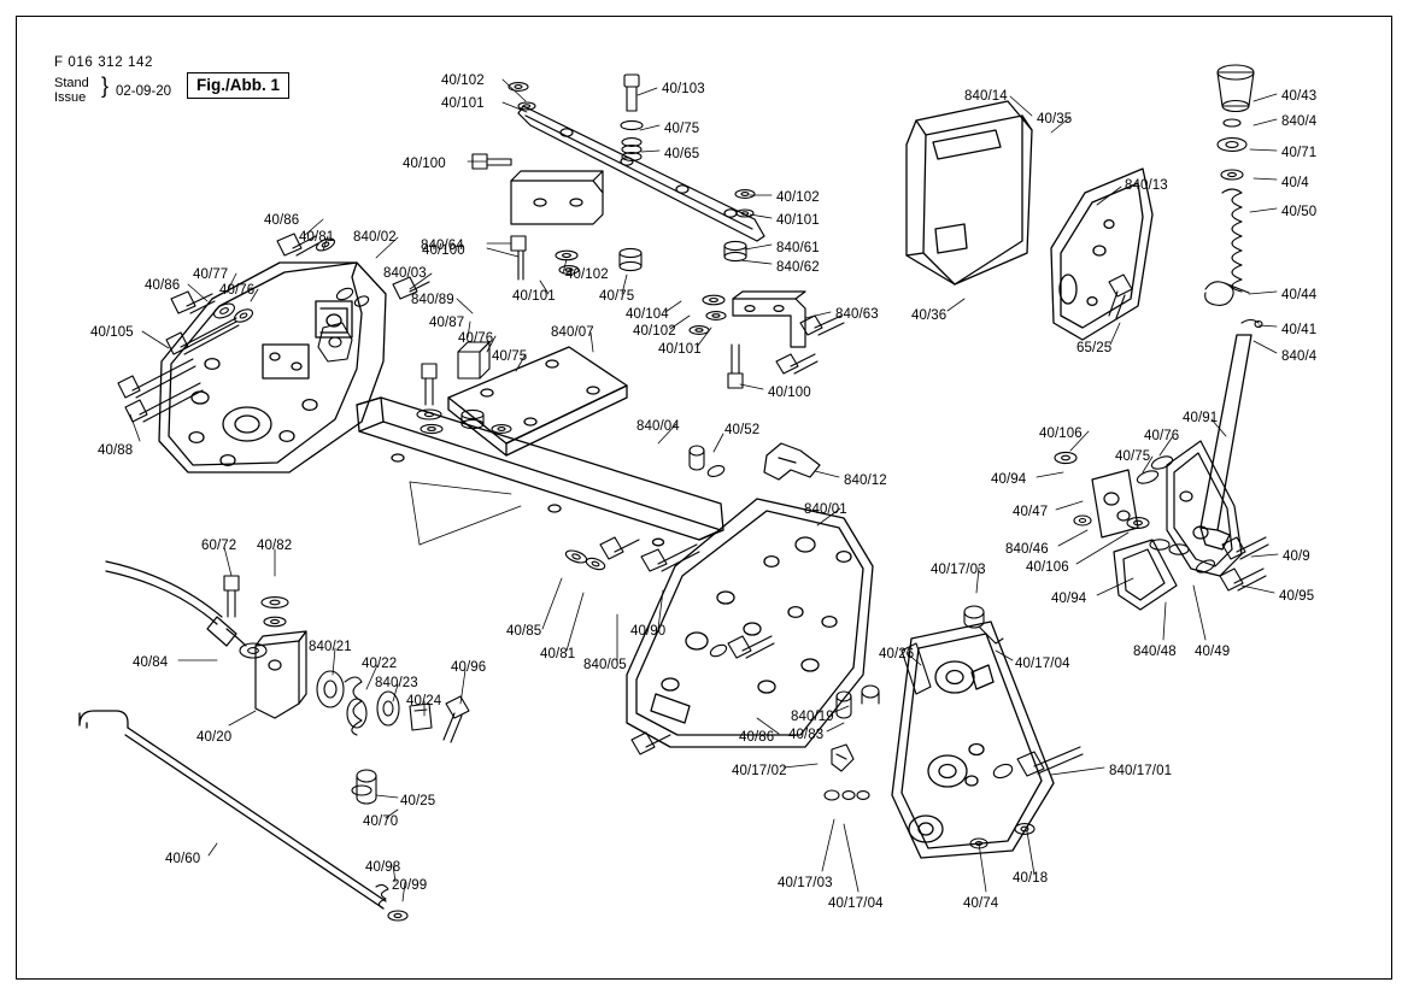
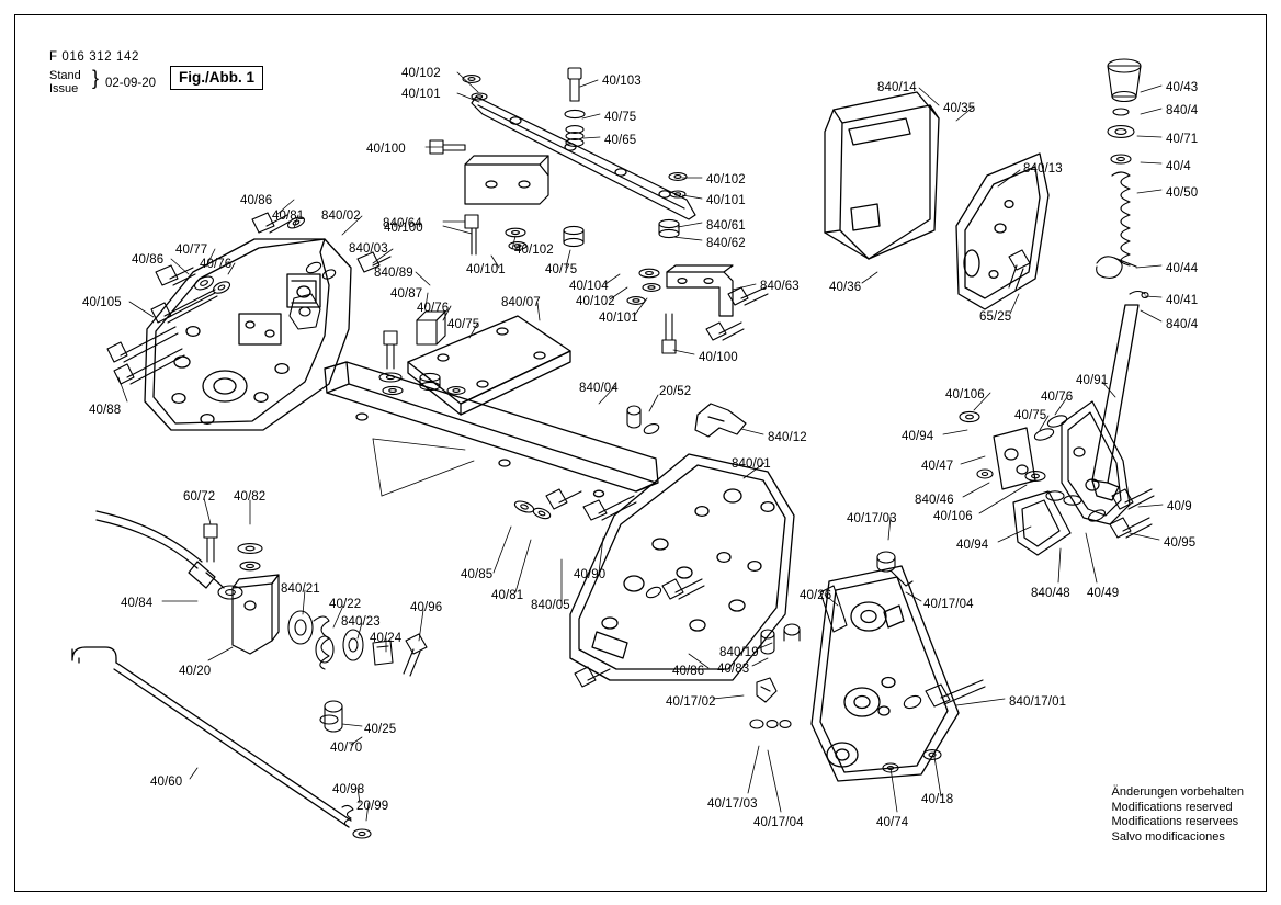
  F 016 312 142
  Stand
  Issue
  }
  02-09-20
  Fig./Abb. 1
+ Änderungen vorbehalten
+ Modifications reserved
+ Modifications reservees
+ Salvo modificaciones
  40/102
  40/101
  40/103
  40/75
  40/65
  40/100
  40/102
  40/101
  840/64
  840/61
  840/62
  40/100
  40/86
  40/81
  840/02
  840/03
  40/102
  40/101
  40/75
  40/86
  40/77
  40/76
  840/89
  40/104
  40/102
  40/101
  840/63
  40/105
  40/87
  40/76
  840/07
  40/75
  40/100
  40/88
  840/04
- 40/52
+ 20/52
  840/12
  840/01
  840/14
  40/35
  840/13
  40/36
  65/25
  40/43
  840/4
  40/71
  40/4
  40/50
  40/44
  40/41
  840/4
  40/91
  40/106
  40/76
  40/75
  40/94
  40/47
  840/46
  40/106
  40/9
  40/95
  40/94
  840/48
  40/49
  40/17/03
  40/17/04
  60/72
  40/82
  40/84
  840/21
  40/22
  840/23
  40/24
  40/96
  40/20
  40/25
  40/70
  40/60
  40/98
  20/99
  40/85
  40/81
  840/05
  40/90
  40/26
  840/19
  40/83
  40/86
  40/17/02
  840/17/01
  40/17/03
  40/17/04
  40/74
  40/18
